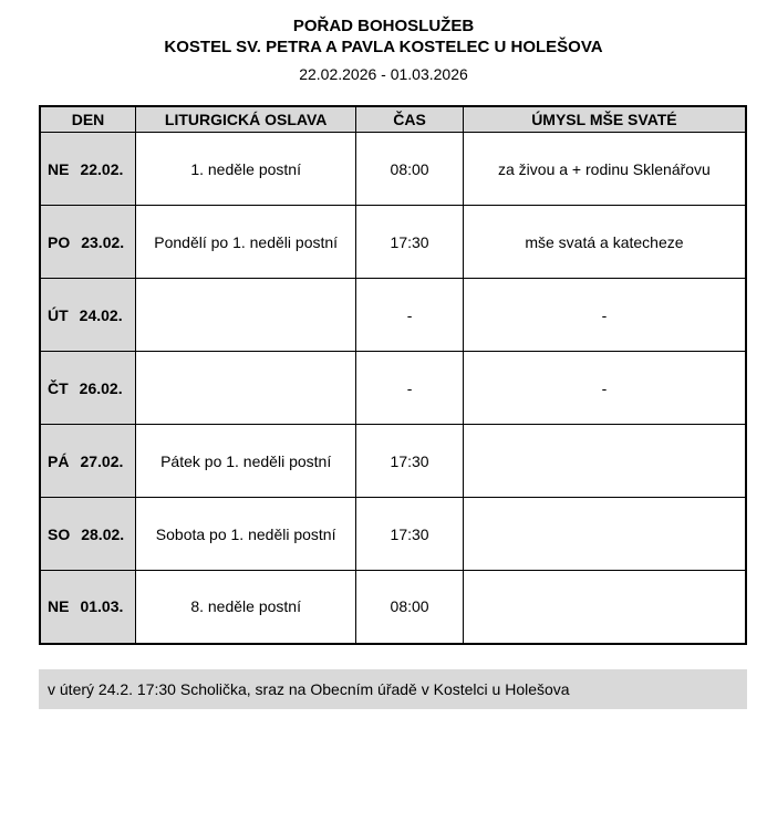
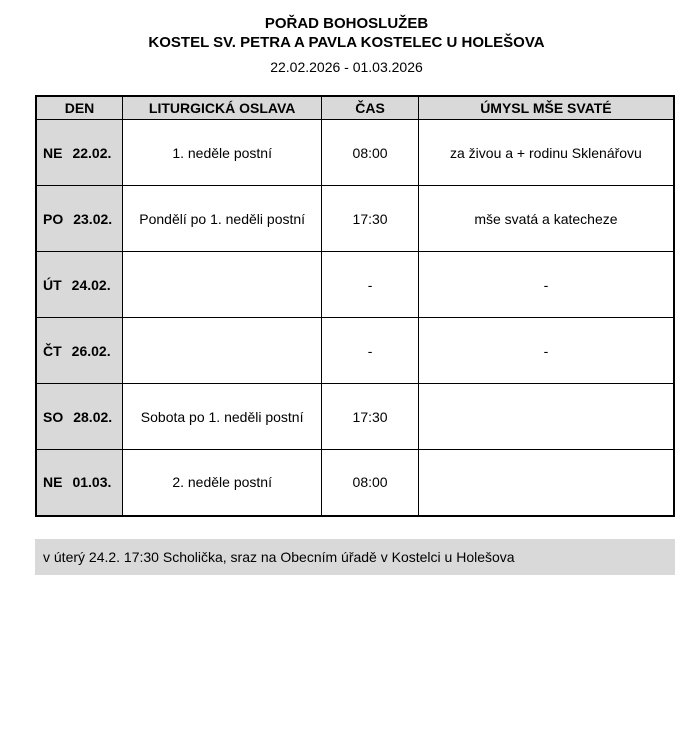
  POŘAD BOHOSLUŽEB
  KOSTEL SV. PETRA A PAVLA KOSTELEC U HOLEŠOVA
  22.02.2026 - 01.03.2026
  DEN	LITURGICKÁ OSLAVA	ČAS	ÚMYSL MŠE SVATÉ
  NE 22.02.	1. neděle postní	08:00	za živou a + rodinu Sklenářovu
  PO 23.02.	Pondělí po 1. neděli postní	17:30	mše svatá a katecheze
  ÚT 24.02.		-	-
  ČT 26.02.		-	-
- PÁ 27.02.	Pátek po 1. neděli postní	17:30
  SO 28.02.	Sobota po 1. neděli postní	17:30
- NE 01.03.	8. neděle postní	08:00
+ NE 01.03.	2. neděle postní	08:00
  v úterý 24.2. 17:30 Scholička, sraz na Obecním úřadě v Kostelci u Holešova
